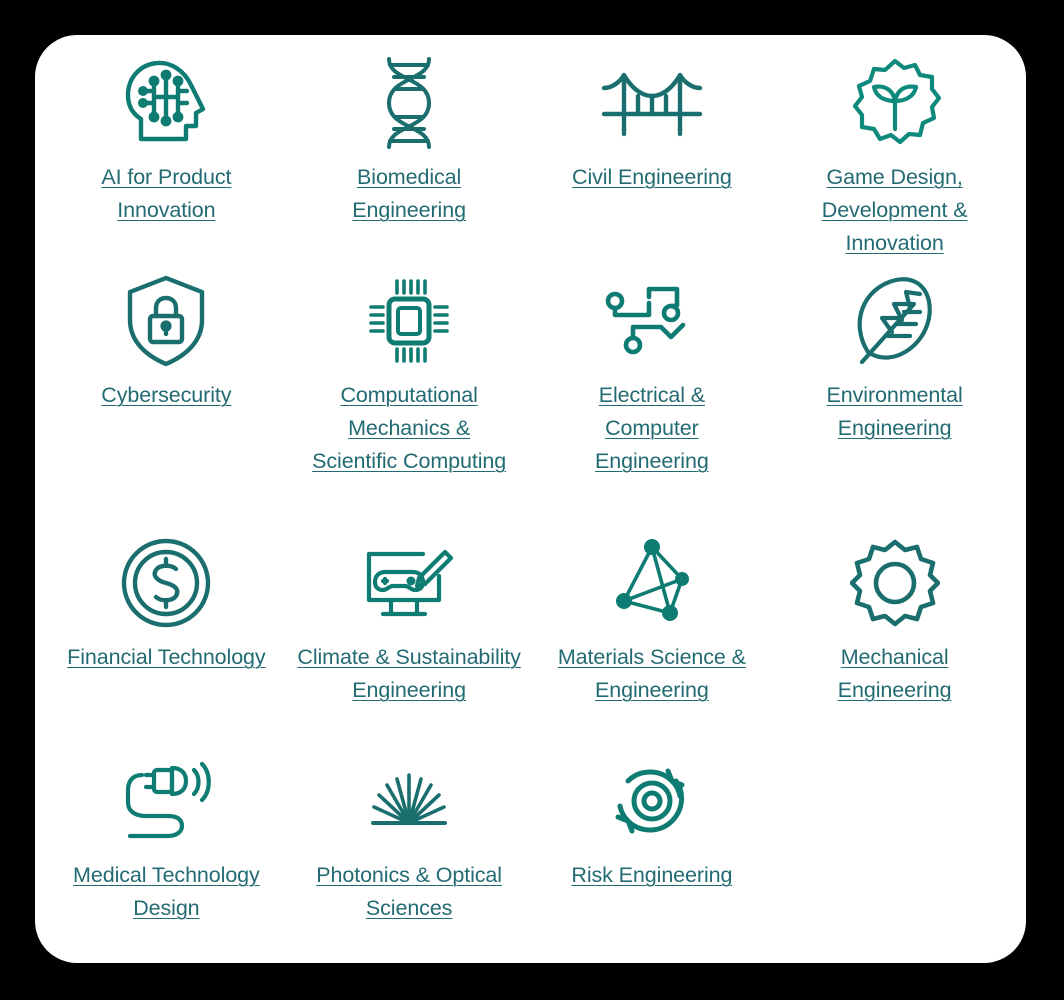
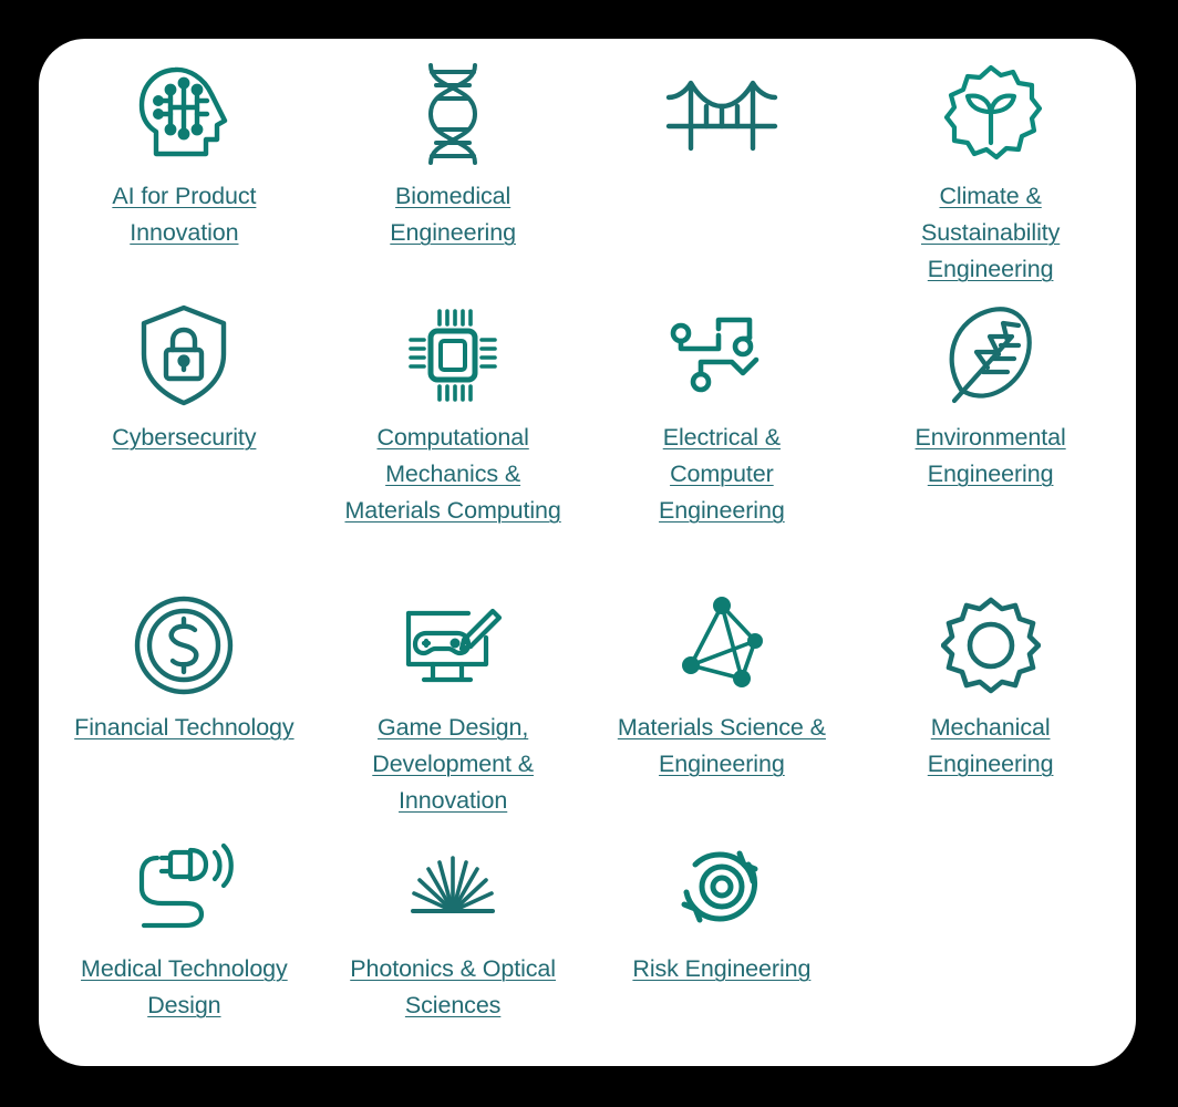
  AI for Product Innovation
  Biomedical Engineering
- Civil Engineering
- Game Design, Development & Innovation
+ Climate & Sustainability Engineering
  Cybersecurity
- Computational Mechanics & Scientific Computing
+ Computational Mechanics & Materials Computing
  Electrical & Computer Engineering
  Environmental Engineering
  Financial Technology
- Climate & Sustainability Engineering
+ Game Design, Development & Innovation
  Materials Science & Engineering
  Mechanical Engineering
  Medical Technology Design
  Photonics & Optical Sciences
  Risk Engineering
